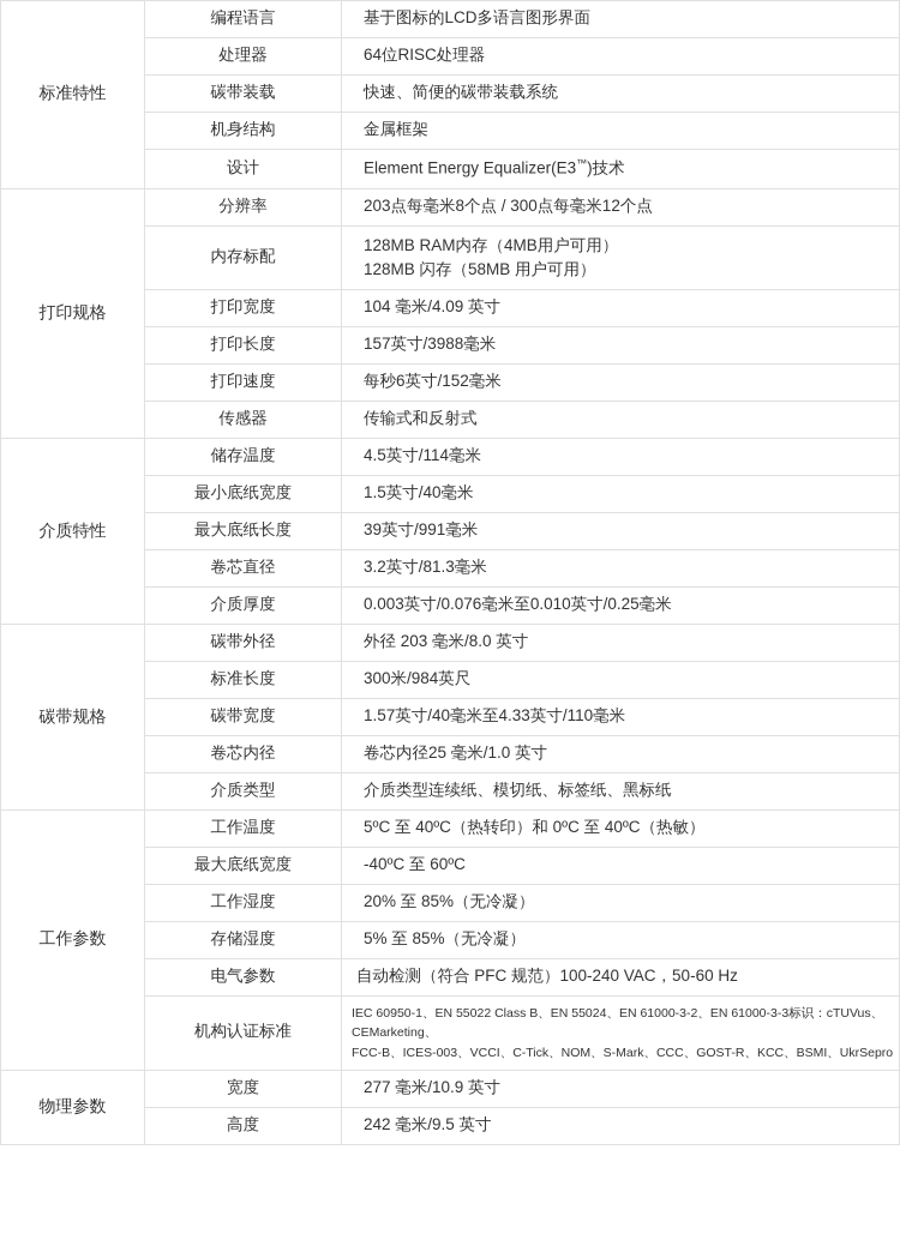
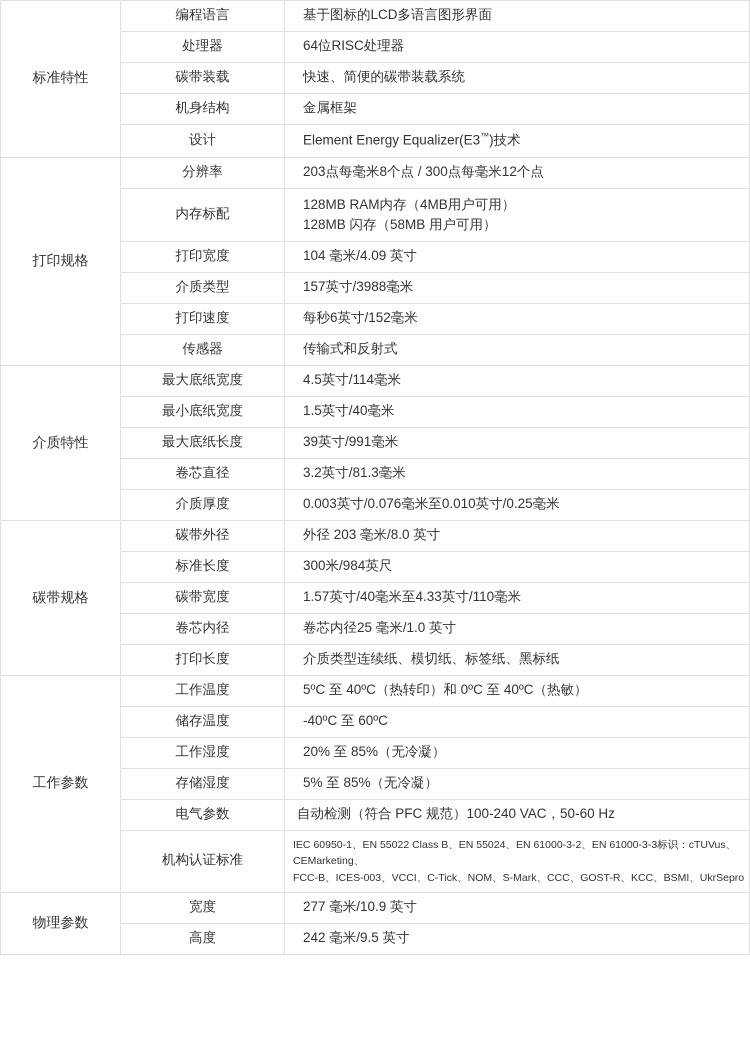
  标准特性	编程语言	基于图标的LCD多语言图形界面
  处理器	64位RISC处理器
  碳带装载	快速、简便的碳带装载系统
  机身结构	金属框架
  设计	Element Energy Equalizer(E3™)技术
  打印规格	分辨率	203点每毫米8个点 / 300点每毫米12个点
  内存标配	128MB RAM内存（4MB用户可用）128MB 闪存（58MB 用户可用）
  打印宽度	104 毫米/4.09 英寸
- 打印长度	157英寸/3988毫米
+ 介质类型	157英寸/3988毫米
  打印速度	每秒6英寸/152毫米
  传感器	传输式和反射式
- 介质特性	储存温度	4.5英寸/114毫米
+ 介质特性	最大底纸宽度	4.5英寸/114毫米
  最小底纸宽度	1.5英寸/40毫米
  最大底纸长度	39英寸/991毫米
  卷芯直径	3.2英寸/81.3毫米
  介质厚度	0.003英寸/0.076毫米至0.010英寸/0.25毫米
  碳带规格	碳带外径	外径 203 毫米/8.0 英寸
  标准长度	300米/984英尺
  碳带宽度	1.57英寸/40毫米至4.33英寸/110毫米
  卷芯内径	卷芯内径25 毫米/1.0 英寸
- 介质类型	介质类型连续纸、模切纸、标签纸、黑标纸
+ 打印长度	介质类型连续纸、模切纸、标签纸、黑标纸
  工作参数	工作温度	5ºC 至 40ºC（热转印）和 0ºC 至 40ºC（热敏）
- 最大底纸宽度	-40ºC 至 60ºC
+ 储存温度	-40ºC 至 60ºC
  工作湿度	20% 至 85%（无冷凝）
  存储湿度	5% 至 85%（无冷凝）
  电气参数	自动检测（符合 PFC 规范）100-240 VAC，50-60 Hz
  机构认证标准	IEC 60950-1、EN 55022 Class B、EN 55024、EN 61000-3-2、EN 61000-3-3标识：cTUVus、CEMarketing、FCC-B、ICES-003、VCCI、C-Tick、NOM、S-Mark、CCC、GOST-R、KCC、BSMI、UkrSepro
  物理参数	宽度	277 毫米/10.9 英寸
  高度	242 毫米/9.5 英寸
